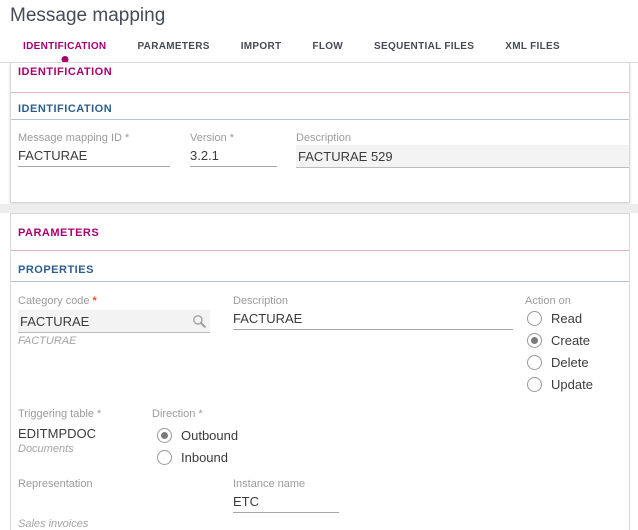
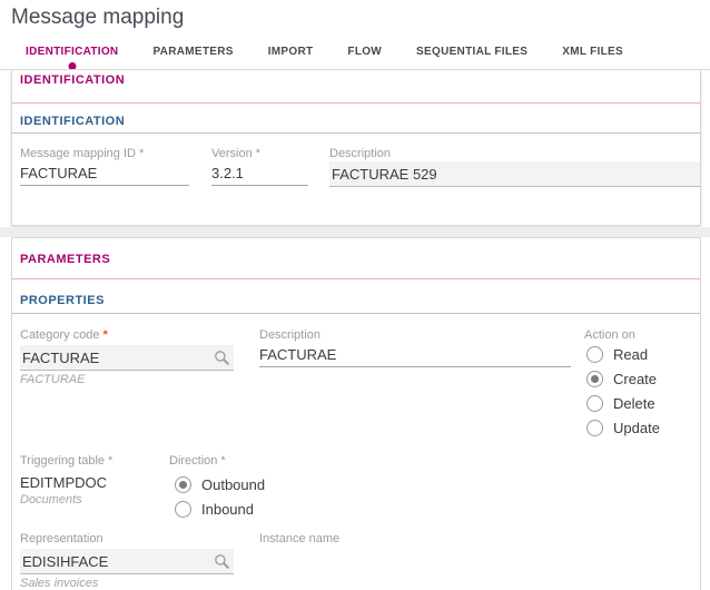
  Message mapping
  IDENTIFICATION
  PARAMETERS
  IMPORT
  FLOW
  SEQUENTIAL FILES
  XML FILES
  IDENTIFICATION
  IDENTIFICATION
  Message mapping ID *
  FACTURAE
  Version *
  3.2.1
  Description
  FACTURAE 529
  PARAMETERS
  PROPERTIES
  Category code *
  FACTURAE
  FACTURAE
  Description
  FACTURAE
  Action on
  Read
  Create
  Delete
  Update
  Triggering table *
  EDITMPDOC
  Documents
  Direction *
  Outbound
  Inbound
  Representation
+ EDISIHFACE
  Sales invoices
  Instance name
- ETC
